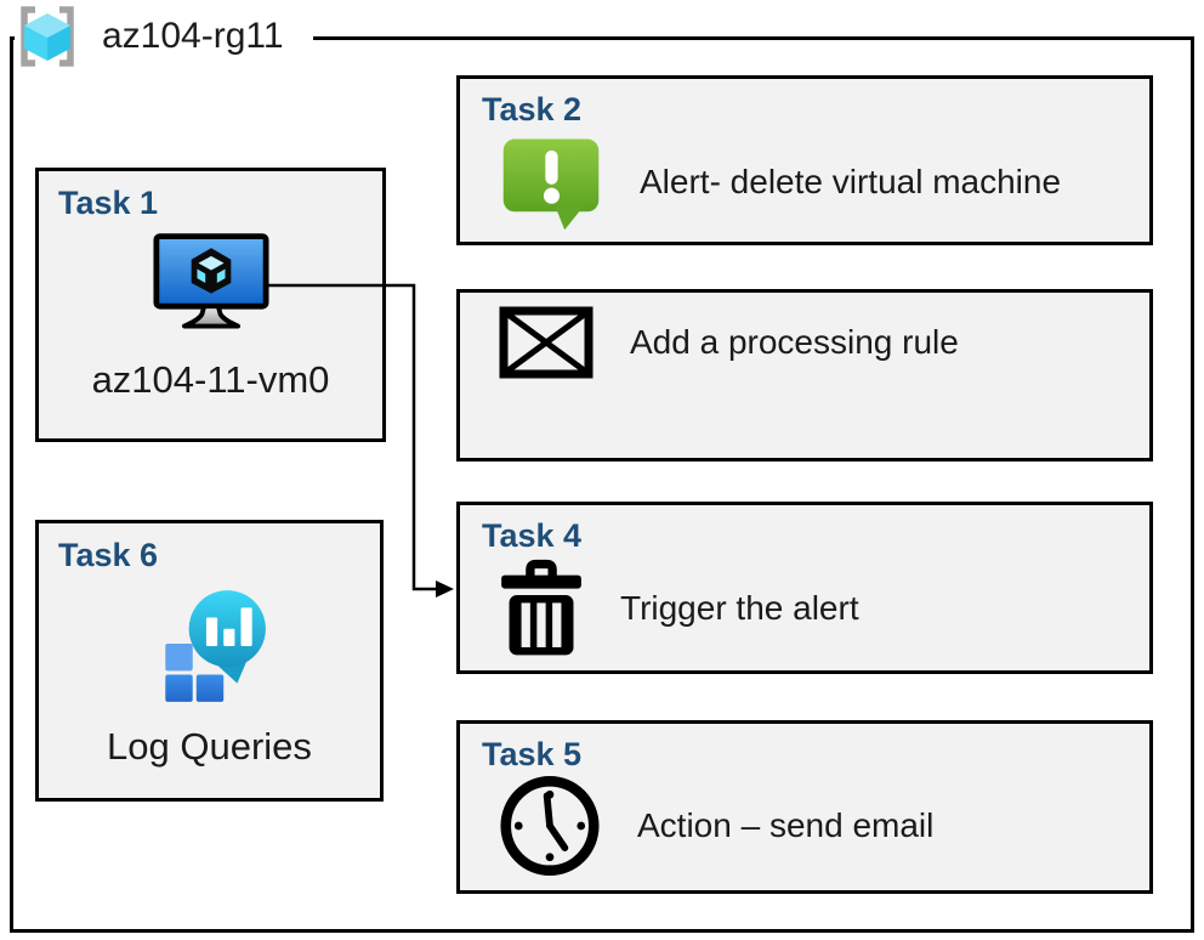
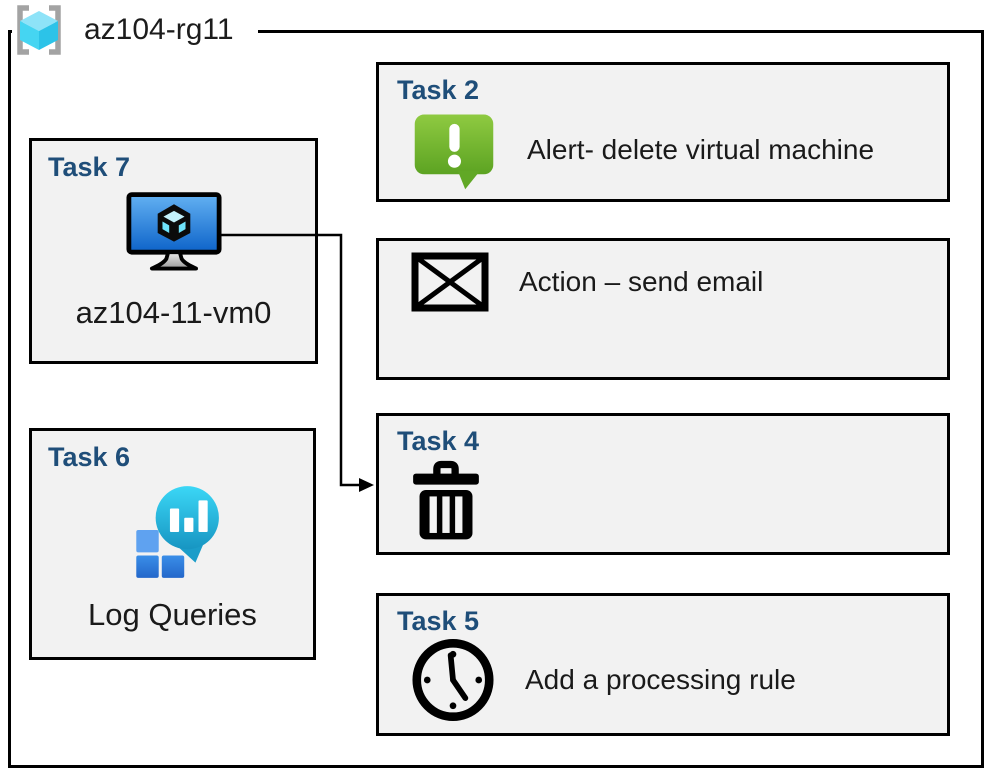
  az104-rg11
- Task 1
+ Task 7
  az104-11-vm0
  Task 6
  Log Queries
  Task 2
  Alert- delete virtual machine
- Add a processing rule
+ Action – send email
  Task 4
- Trigger the alert
  Task 5
- Action – send email
+ Add a processing rule
